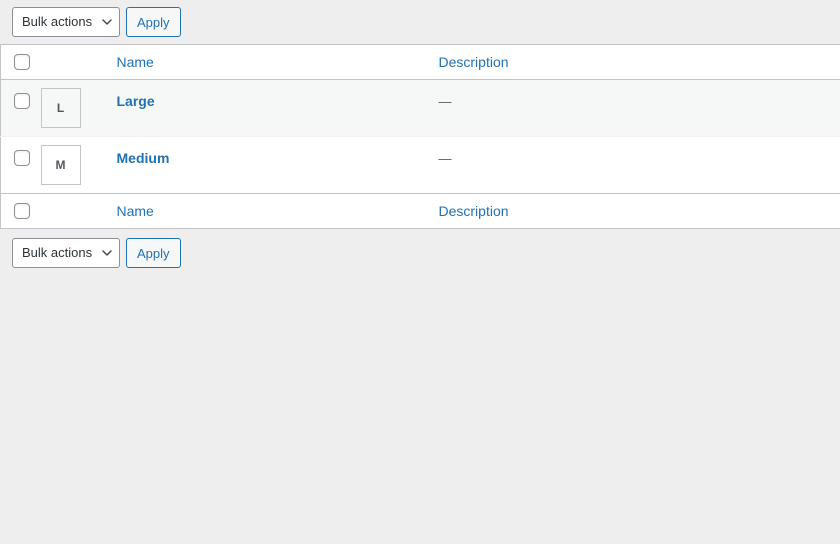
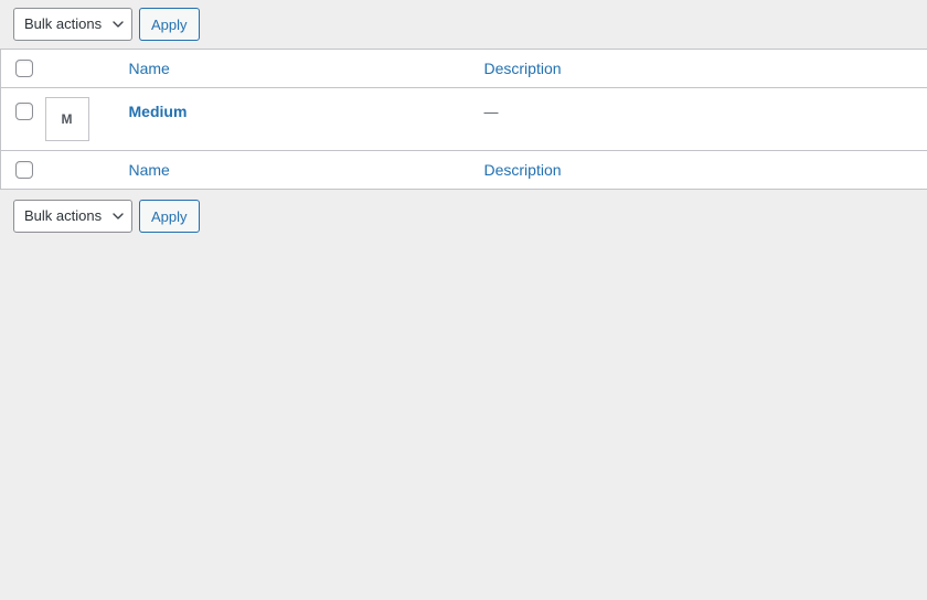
  Bulk actions
  Apply
  		Name	Description
- 	L	Large	—
  	M	Medium	—
  		Name	Description
  Bulk actions
  Apply
